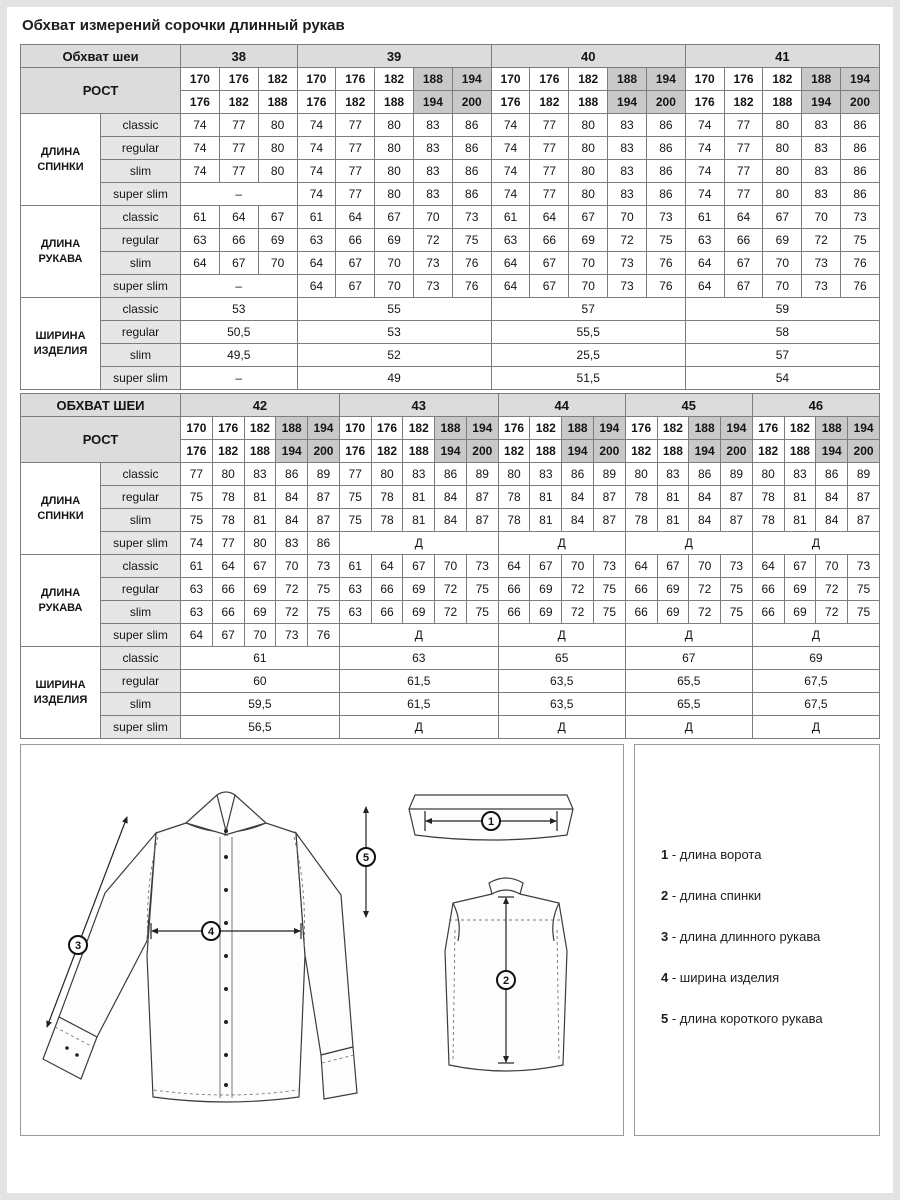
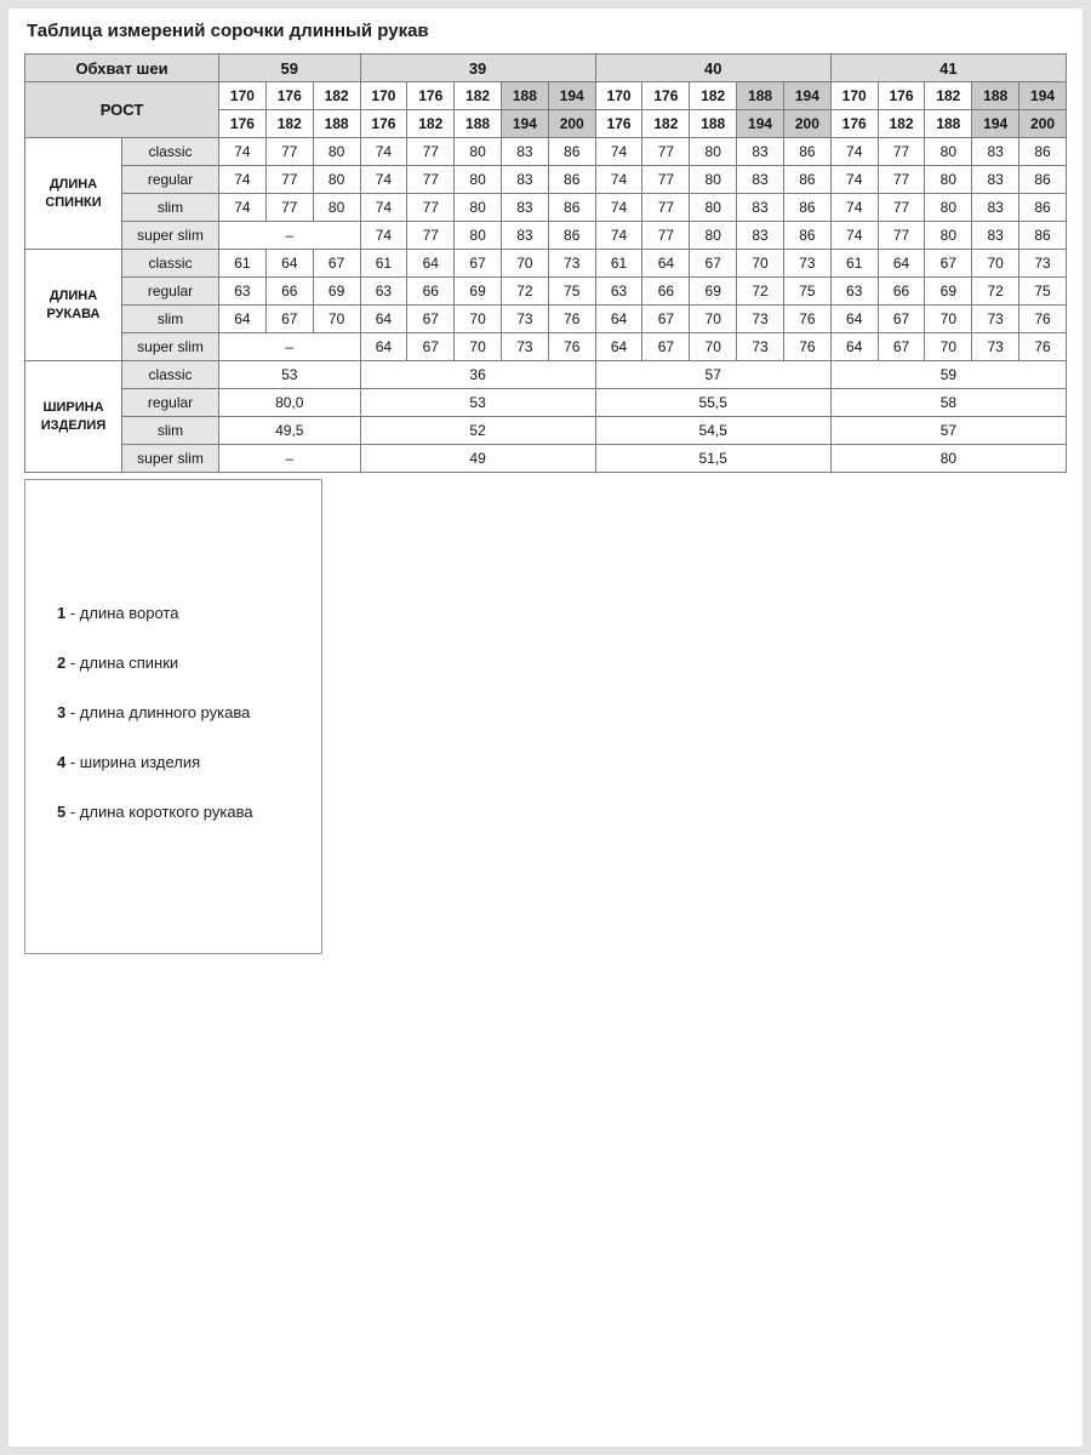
- Обхват измерений сорочки длинный рукав
+ Таблица измерений сорочки длинный рукав
- Обхват шеи	38	39	40	41
+ Обхват шеи	59	39	40	41
  РОСТ	170	176	182	170	176	182	188	194	170	176	182	188	194	170	176	182	188	194
  176	182	188	176	182	188	194	200	176	182	188	194	200	176	182	188	194	200
  ДЛИНА СПИНКИ	classic	74	77	80	74	77	80	83	86	74	77	80	83	86	74	77	80	83	86
  regular	74	77	80	74	77	80	83	86	74	77	80	83	86	74	77	80	83	86
  slim	74	77	80	74	77	80	83	86	74	77	80	83	86	74	77	80	83	86
  super slim	–	74	77	80	83	86	74	77	80	83	86	74	77	80	83	86
  ДЛИНА РУКАВА	classic	61	64	67	61	64	67	70	73	61	64	67	70	73	61	64	67	70	73
  regular	63	66	69	63	66	69	72	75	63	66	69	72	75	63	66	69	72	75
  slim	64	67	70	64	67	70	73	76	64	67	70	73	76	64	67	70	73	76
  super slim	–	64	67	70	73	76	64	67	70	73	76	64	67	70	73	76
- ШИРИНА ИЗДЕЛИЯ	classic	53	55	57	59
+ ШИРИНА ИЗДЕЛИЯ	classic	53	36	57	59
- regular	50,5	53	55,5	58
+ regular	80,0	53	55,5	58
- slim	49,5	52	25,5	57
+ slim	49,5	52	54,5	57
- super slim	–	49	51,5	54
+ super slim	–	49	51,5	80
- ОБХВАТ ШЕИ	42	43	44	45	46
- РОСТ	170	176	182	188	194	170	176	182	188	194	176	182	188	194	176	182	188	194	176	182	188	194
- 176	182	188	194	200	176	182	188	194	200	182	188	194	200	182	188	194	200	182	188	194	200
- ДЛИНА СПИНКИ	classic	77	80	83	86	89	77	80	83	86	89	80	83	86	89	80	83	86	89	80	83	86	89
- regular	75	78	81	84	87	75	78	81	84	87	78	81	84	87	78	81	84	87	78	81	84	87
- slim	75	78	81	84	87	75	78	81	84	87	78	81	84	87	78	81	84	87	78	81	84	87
- super slim	74	77	80	83	86	Д	Д	Д	Д
- ДЛИНА РУКАВА	classic	61	64	67	70	73	61	64	67	70	73	64	67	70	73	64	67	70	73	64	67	70	73
- regular	63	66	69	72	75	63	66	69	72	75	66	69	72	75	66	69	72	75	66	69	72	75
- slim	63	66	69	72	75	63	66	69	72	75	66	69	72	75	66	69	72	75	66	69	72	75
- super slim	64	67	70	73	76	Д	Д	Д	Д
- ШИРИНА ИЗДЕЛИЯ	classic	61	63	65	67	69
- regular	60	61,5	63,5	65,5	67,5
- slim	59,5	61,5	63,5	65,5	67,5
- super slim	56,5	Д	Д	Д	Д
- 1
- 2
- 3
- 4
- 5
  1 - длина ворота
  2 - длина спинки
  3 - длина длинного рукава
  4 - ширина изделия
  5 - длина короткого рукава
